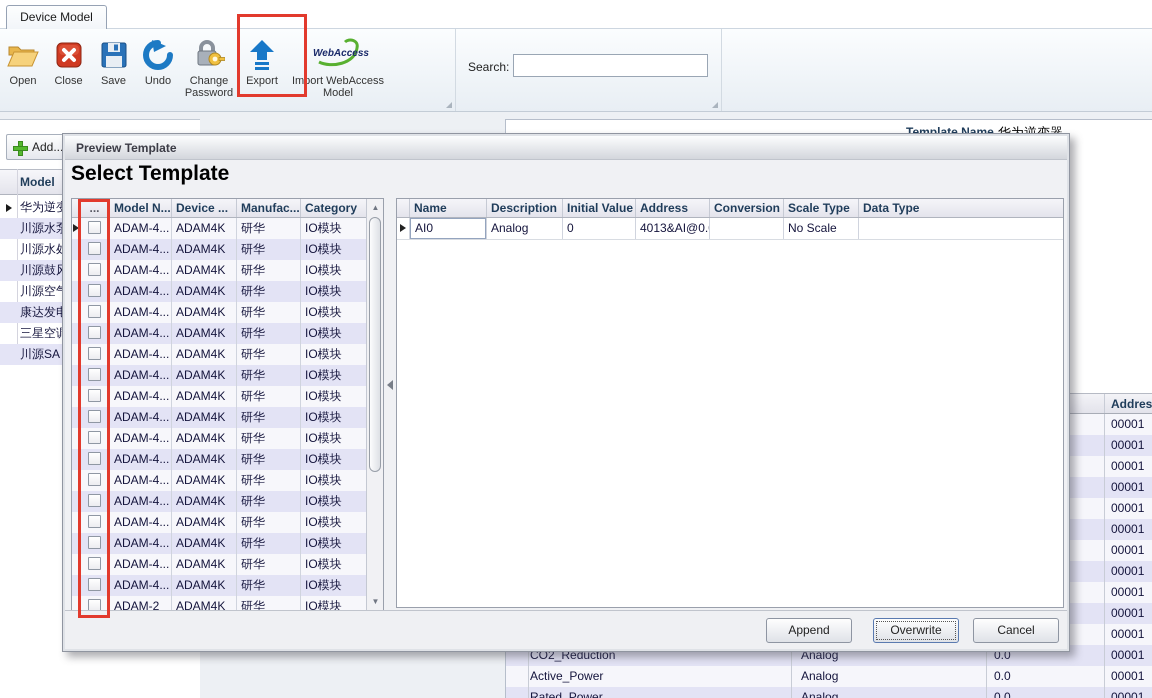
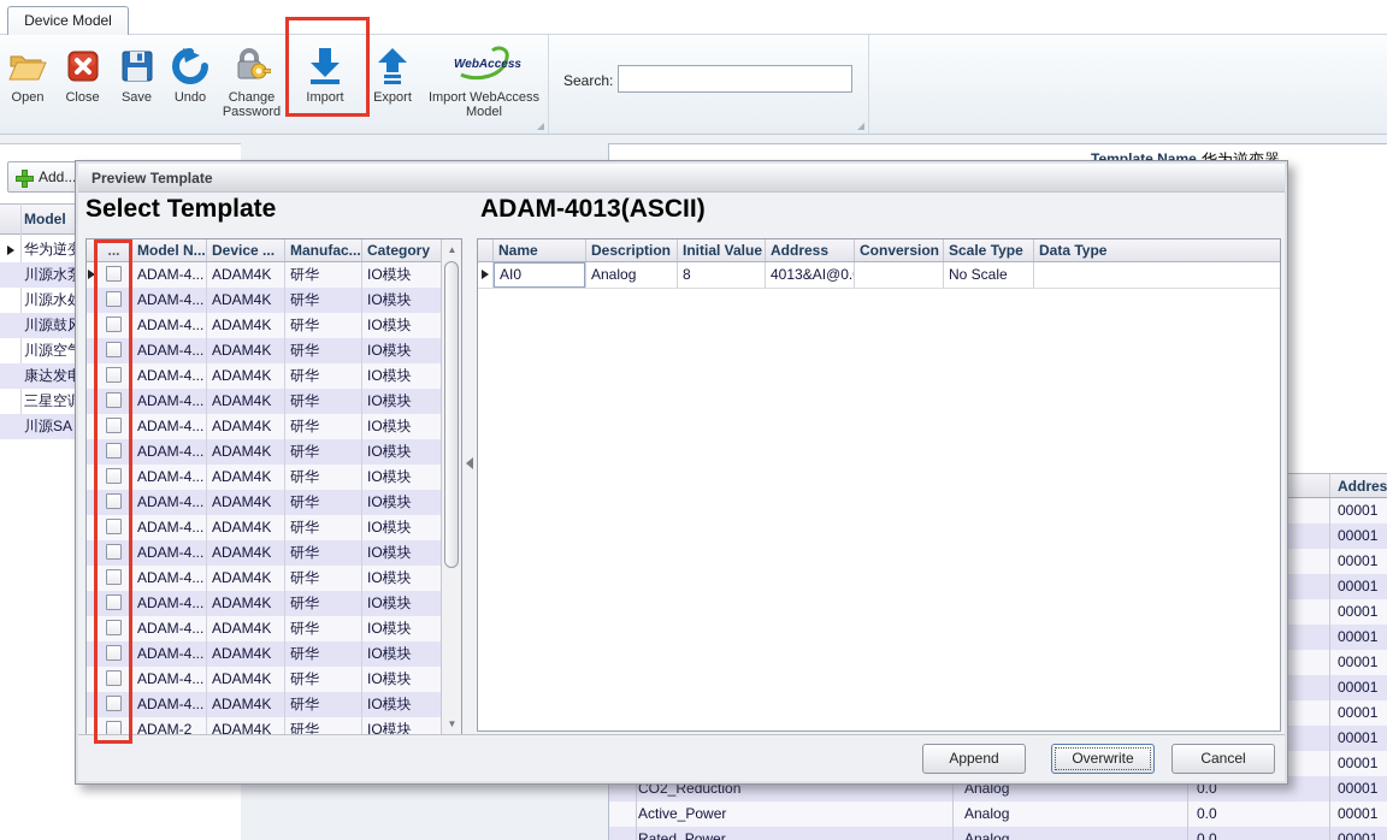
  Device Model
  Open
  Close
  Save
  Undo
  Change Password
+ Import
  Export
  WebAccess
  Import WebAccess Model
  Search:
  Add..
  Model
  华为逆
  川源水
  川源水
  川源鼓
  川源空
  康达发
  三星空
  川源SA
  Template Name
  Addres
  00001
  00001
  00001
  00001
  00001
  00001
  00001
  00001
  00001
  00001
  00001
  CO2_Reduction
  Analog
  0.0
  00001
  Active_Power
  Analog
  0.0
  00001
  Rated_Power
  Analog
  0.0
  00001
  Preview Template
  Select Template
+ ADAM-4013(ASCII)
  ...
  Model N...
  Device ...
  Manufac...
  Category
  ADAM-4...
  ADAM4K
  研华
  IO模块
  ADAM-4...
  ADAM4K
  研华
  IO模块
  ADAM-4...
  ADAM4K
  研华
  IO模块
  ADAM-4...
  ADAM4K
  研华
  IO模块
  ADAM-4...
  ADAM4K
  研华
  IO模块
  ADAM-4...
  ADAM4K
  研华
  IO模块
  ADAM-4...
  ADAM4K
  研华
  IO模块
  ADAM-4...
  ADAM4K
  研华
  IO模块
  ADAM-4...
  ADAM4K
  研华
  IO模块
  ADAM-4...
  ADAM4K
  研华
  IO模块
  ADAM-4...
  ADAM4K
  研华
  IO模块
  ADAM-4...
  ADAM4K
  研华
  IO模块
  ADAM-4...
  ADAM4K
  研华
  IO模块
  ADAM-4...
  ADAM4K
  研华
  IO模块
  ADAM-4...
  ADAM4K
  研华
  IO模块
  ADAM-4...
  ADAM4K
  研华
  IO模块
  ADAM-4...
  ADAM4K
  研华
  IO模块
  ADAM-4...
  ADAM4K
  研华
  IO模块
  ADAM-2
  ADAM4K
  研华
  IO模块
  ▲
  ▼
  Name
  Description
  Initial Value
  Address
  Conversion
  Scale Type
  Data Type
  AI0
  Analog
- 0
+ 8
  4013&AI@0.
  No Scale
  Append
  Overwrite
  Cancel
